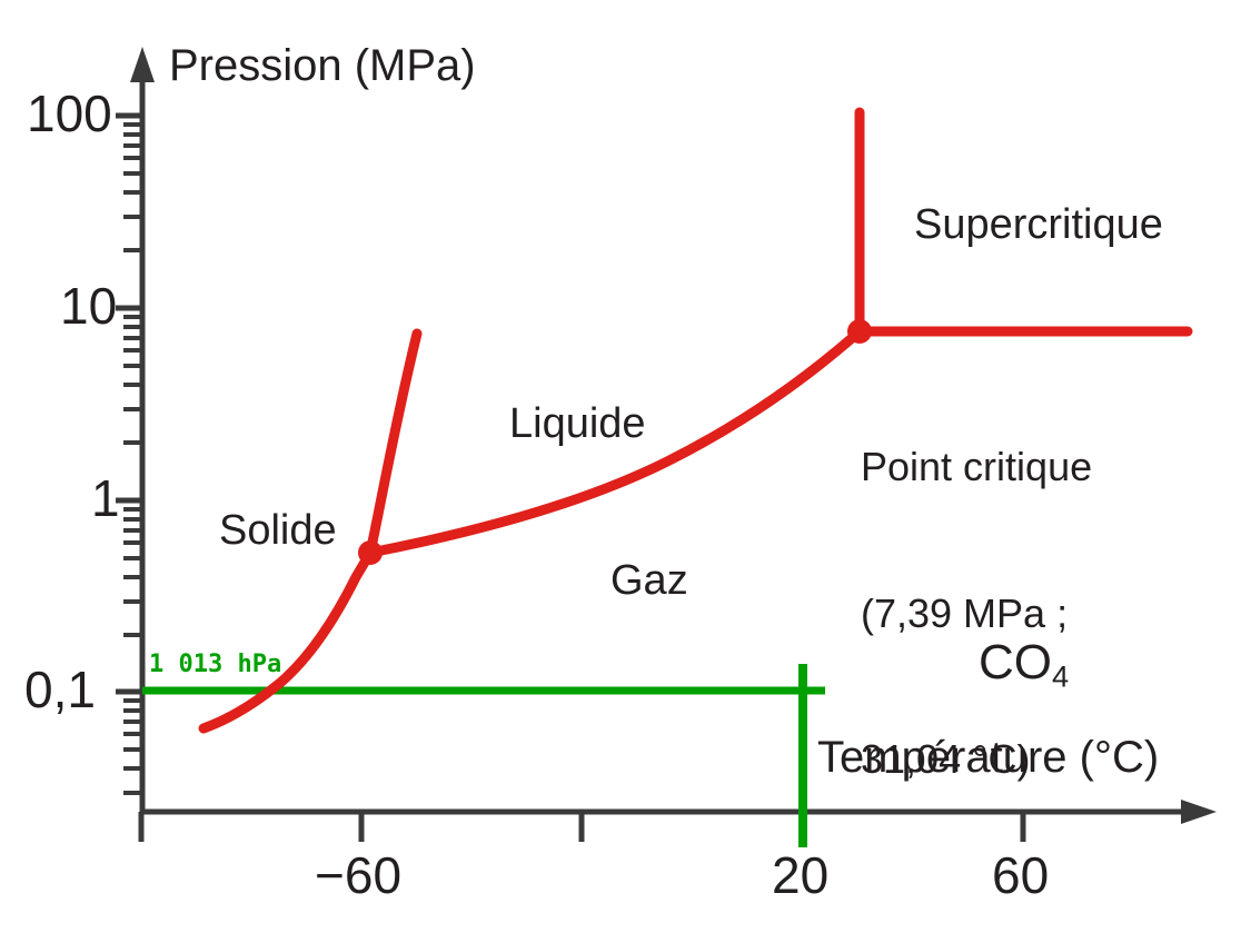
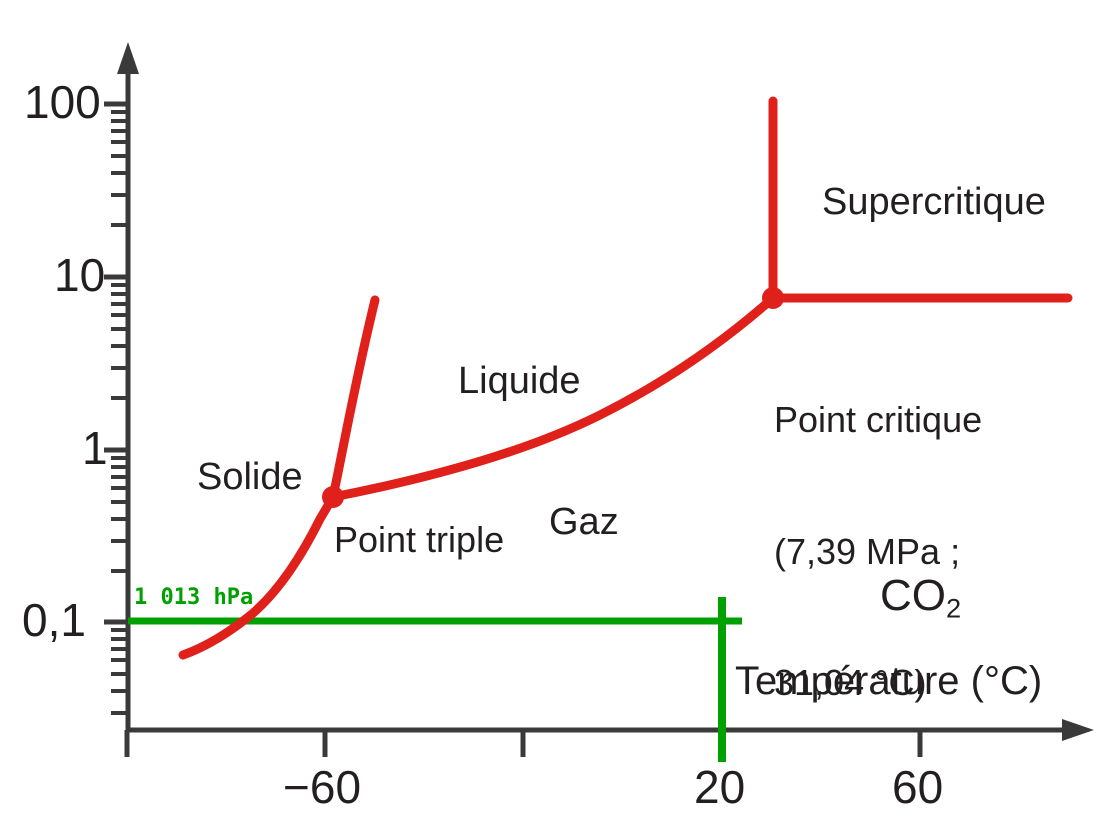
- Pression (MPa)
  Température (°C)
  100
  10
  1
  0,1
  −60
  20
  60
  Solide
  Liquide
  Gaz
  Supercritique
+ Point triple
  Point critique
  (7,39 MPa ;
  31,04 °C)
  1 013 hPa
- CO4
+ CO2
